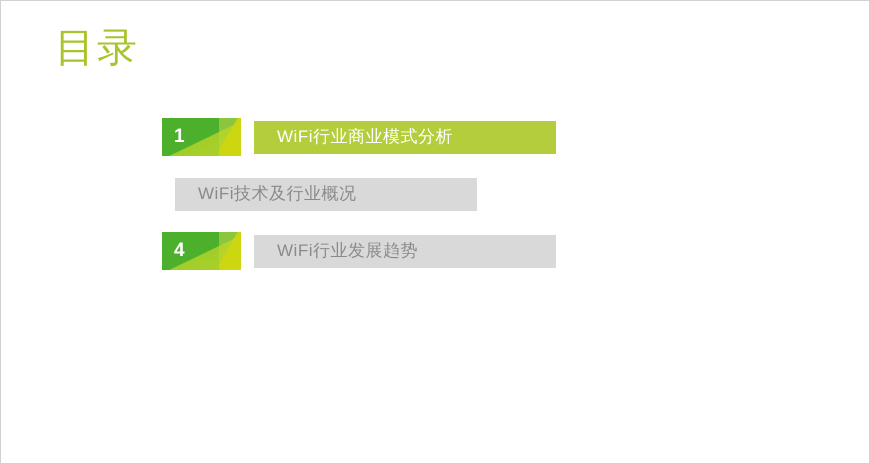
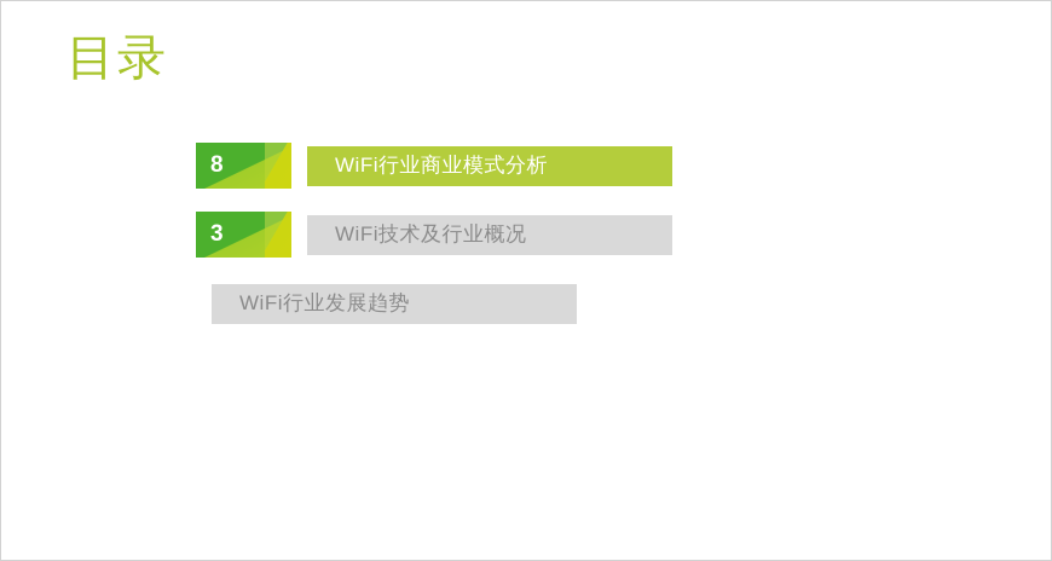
  目录
- 1
+ 8
  WiFi行业商业模式分析
+ 3
  WiFi技术及行业概况
- 4
  WiFi行业发展趋势
